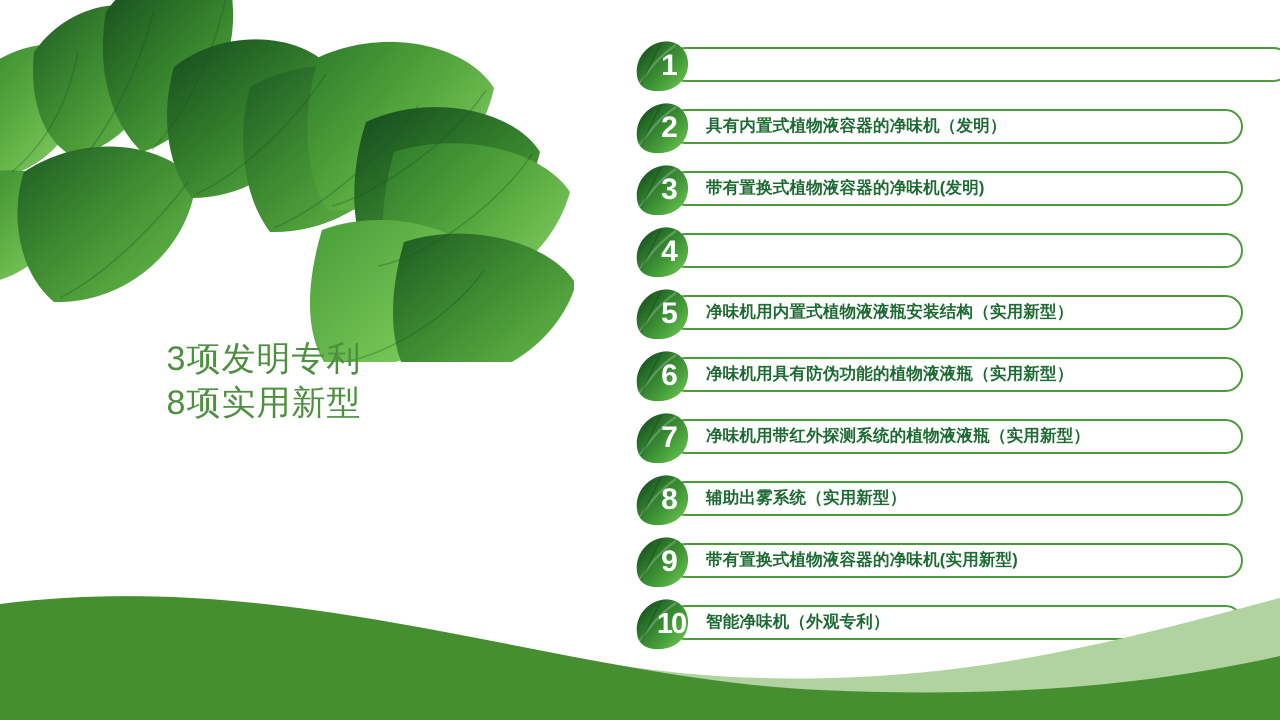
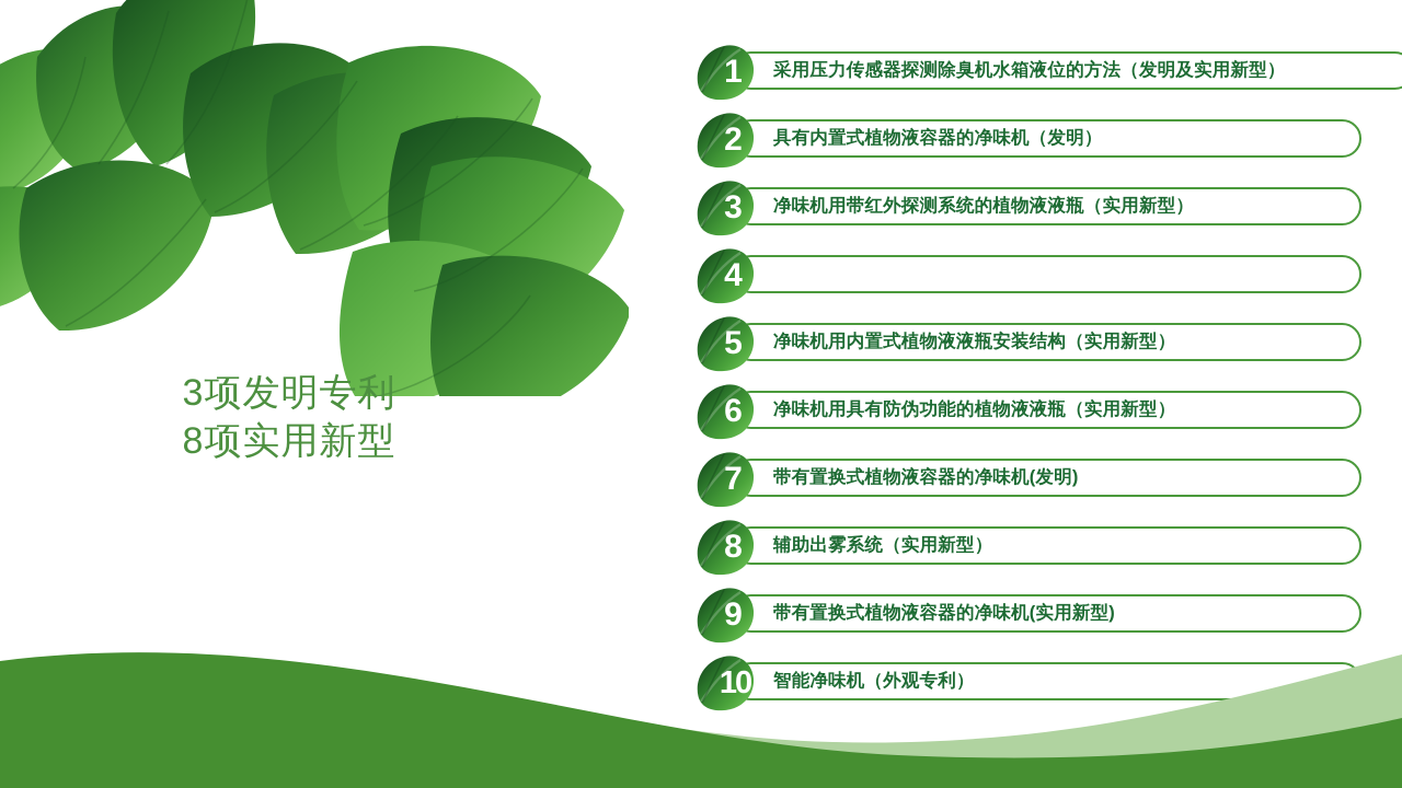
  3项发明专利
  8项实用新型
+ 采用压力传感器探测除臭机水箱液位的方法（发明及实用新型）
  1
  具有内置式植物液容器的净味机（发明）
  2
- 带有置换式植物液容器的净味机(发明)
+ 净味机用带红外探测系统的植物液液瓶（实用新型）
  3
  4
  净味机用内置式植物液液瓶安装结构（实用新型）
  5
  净味机用具有防伪功能的植物液液瓶（实用新型）
  6
- 净味机用带红外探测系统的植物液液瓶（实用新型）
+ 带有置换式植物液容器的净味机(发明)
  7
  辅助出雾系统（实用新型）
  8
  带有置换式植物液容器的净味机(实用新型)
  9
  智能净味机（外观专利）
  10
